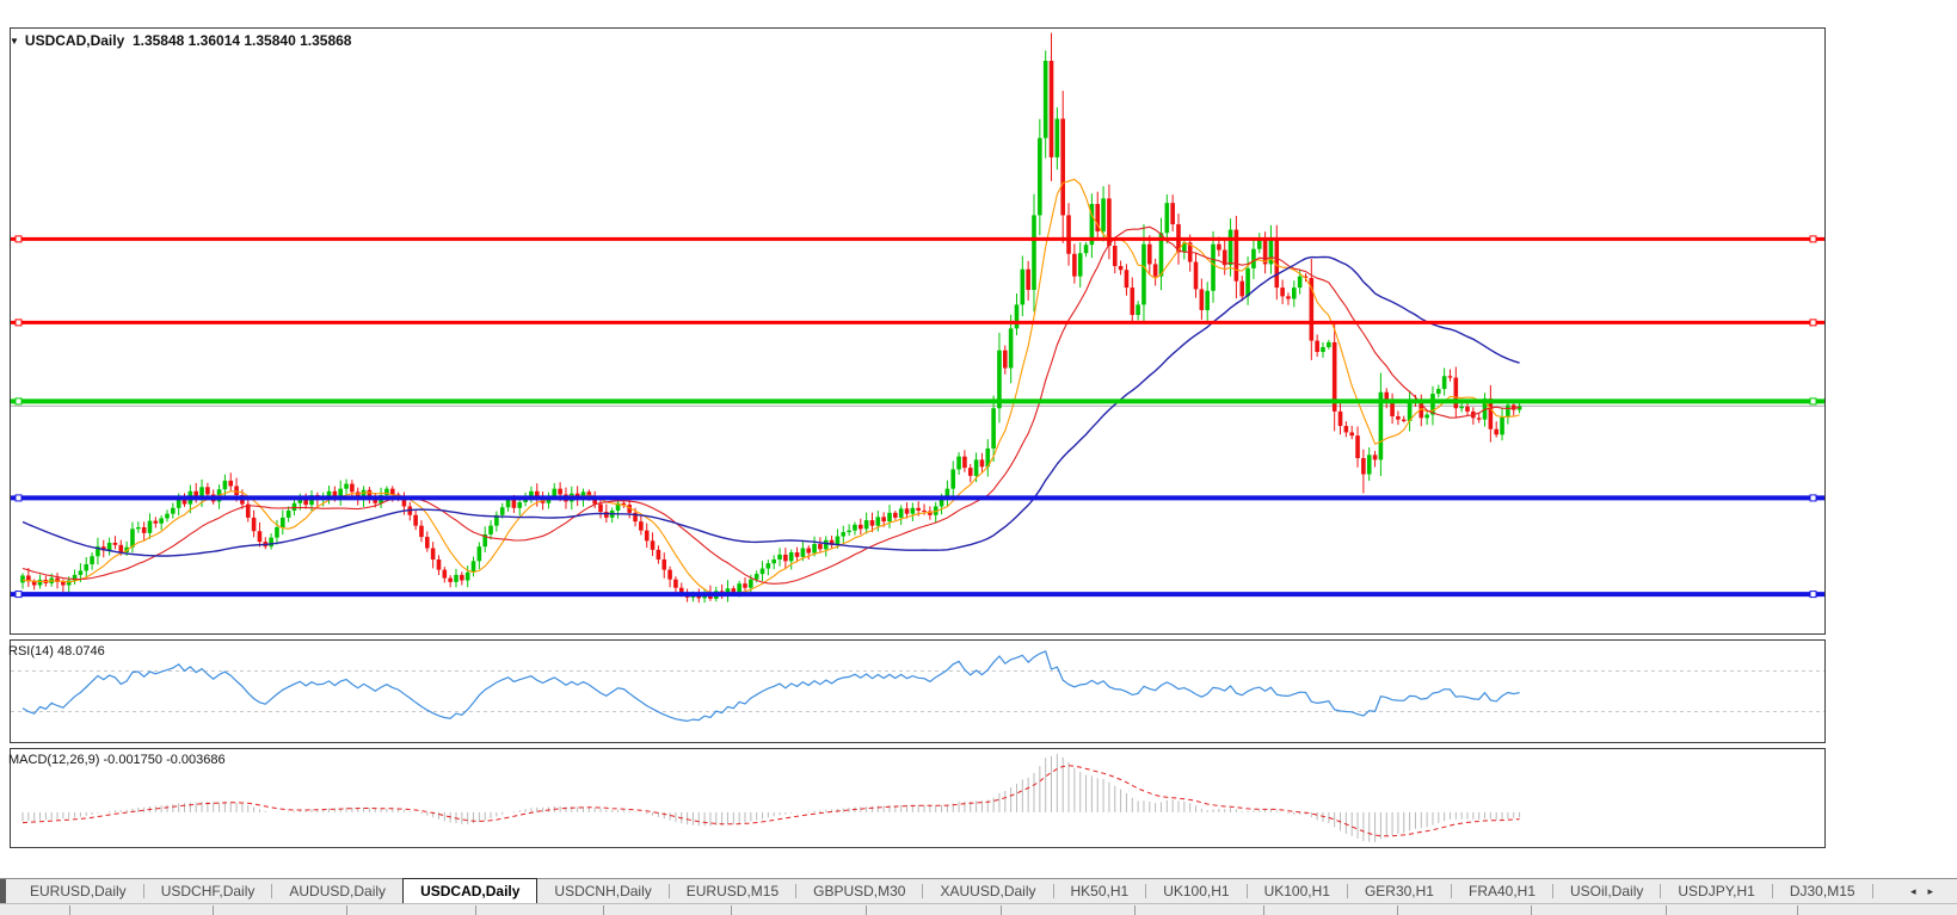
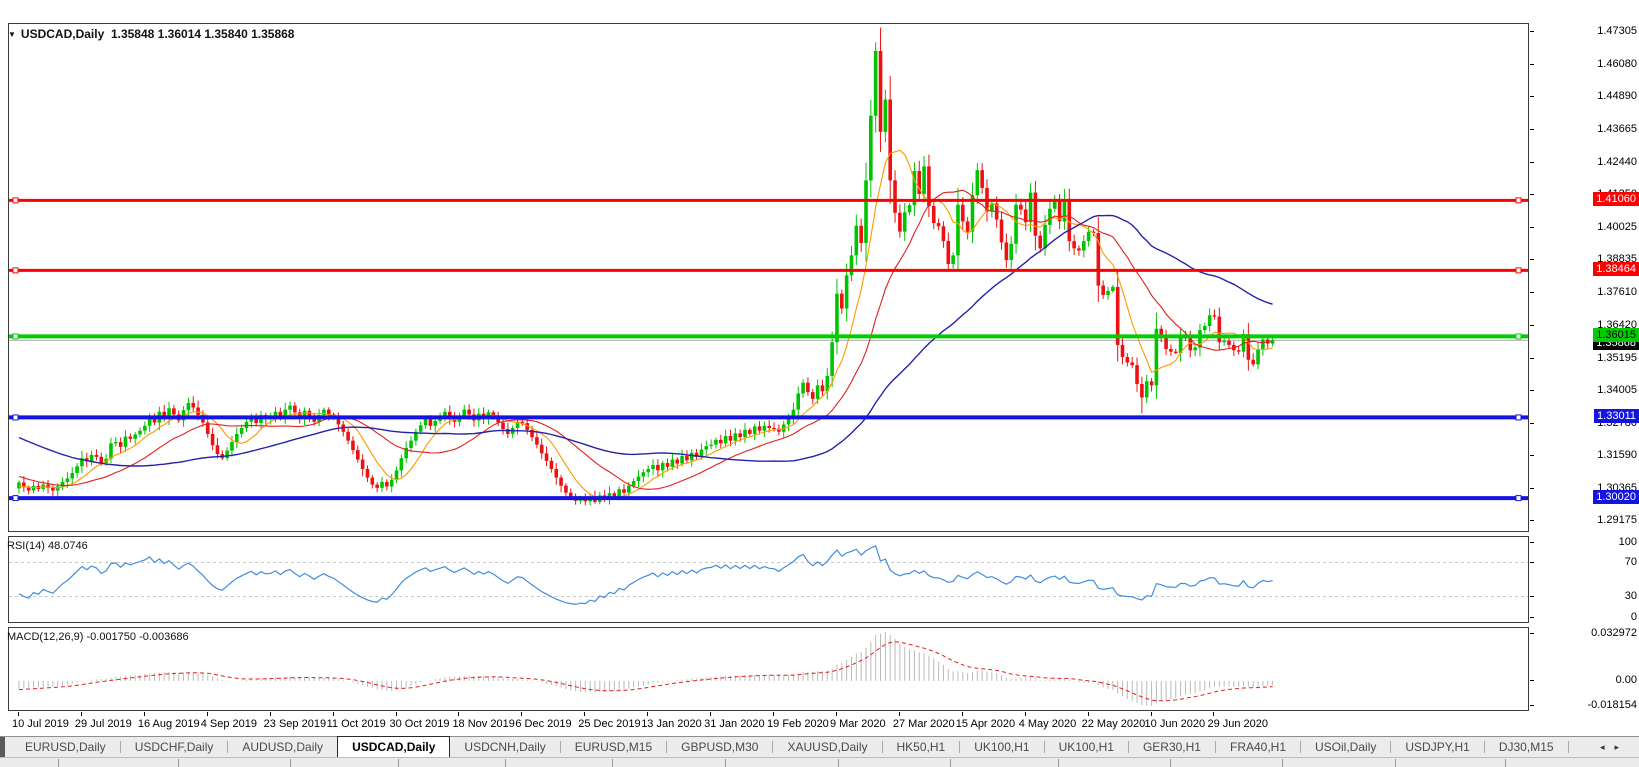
  ▼ USDCAD,Daily 1.35848 1.36014 1.35840 1.35868
  RSI(14) 48.0746
  MACD(12,26,9) -0.001750 -0.003686
+ 1.47305
+ 1.46080
+ 1.44890
+ 1.43665
+ 1.42440
+ 1.40025
+ 1.38835
+ 1.37610
+ 1.36420
+ 1.35195
+ 1.34005
+ 1.31590
+ 1.30365
+ 1.29175
+ 100
+ 70
+ 30
+ 0
+ 0.032972
+ 0.00
+ -0.018154
+ 1.35868
+ 1.41060
+ 1.38464
+ 1.36015
+ 1.33011
+ 1.30020
+ 10 Jul 2019
+ 29 Jul 2019
+ 16 Aug 2019
+ 4 Sep 2019
+ 23 Sep 2019
+ 11 Oct 2019
+ 30 Oct 2019
+ 18 Nov 2019
+ 6 Dec 2019
+ 25 Dec 2019
+ 13 Jan 2020
+ 31 Jan 2020
+ 19 Feb 2020
+ 9 Mar 2020
+ 27 Mar 2020
+ 15 Apr 2020
+ 4 May 2020
+ 22 May 2020
+ 10 Jun 2020
+ 29 Jun 2020
  EURUSD,Daily
  USDCHF,Daily
  AUDUSD,Daily
  USDCAD,Daily
  USDCNH,Daily
  EURUSD,M15
  GBPUSD,M30
  XAUUSD,Daily
  HK50,H1
  UK100,H1
  UK100,H1
  GER30,H1
  FRA40,H1
  USOil,Daily
  USDJPY,H1
  DJ30,M15
  ◂▸
